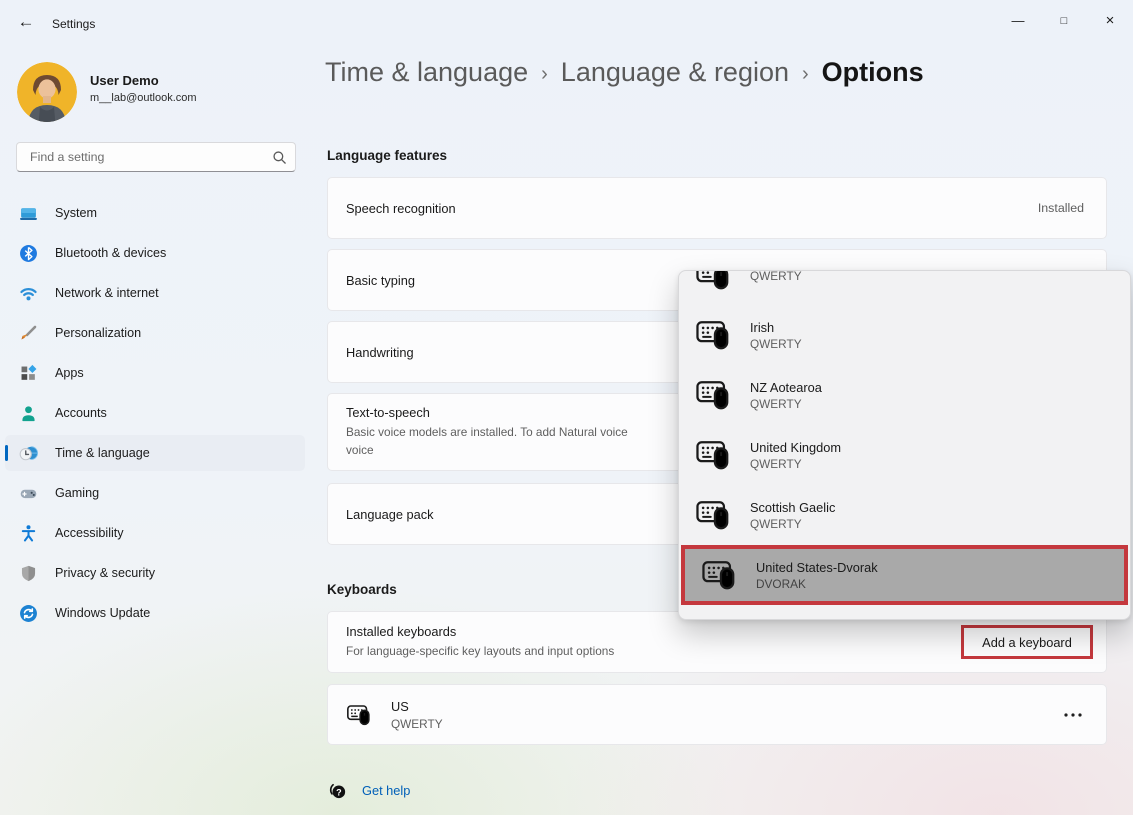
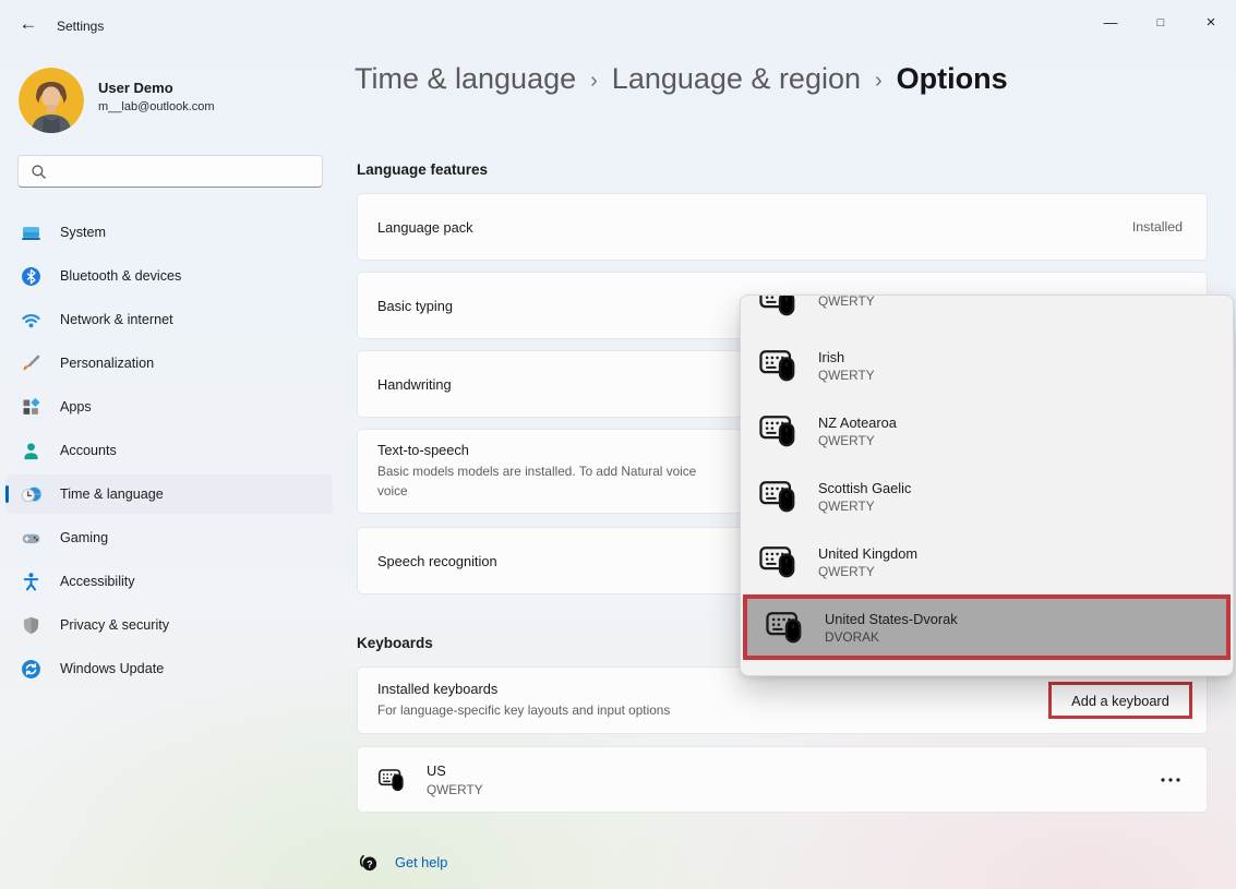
  ←
  Settings
  —
  □
  ×
  User Demo
  m__lab@outlook.com
- Find a setting
  System
  Bluetooth & devices
  Network & internet
  Personalization
  Apps
  Accounts
  Time & language
  Gaming
  Accessibility
  Privacy & security
  Windows Update
  Time & language
  ›
  Language & region
  ›
  Options
  Language features
- Speech recognition
+ Language pack
  Installed
  Basic typing
  Handwriting
  Text-to-speech
- Basic voice models are installed. To add Natural voice
+ Basic models models are installed. To add Natural voice
  voice
- Language pack
+ Speech recognition
  Keyboards
  Installed keyboards
  For language-specific key layouts and input options
  Add a keyboard
  US
  QWERTY
  QWERTY
  Irish
  QWERTY
  NZ Aotearoa
  QWERTY
- United Kingdom
+ Scottish Gaelic
  QWERTY
- Scottish Gaelic
+ United Kingdom
  QWERTY
  United States-Dvorak
  DVORAK
  ?
  Get help
